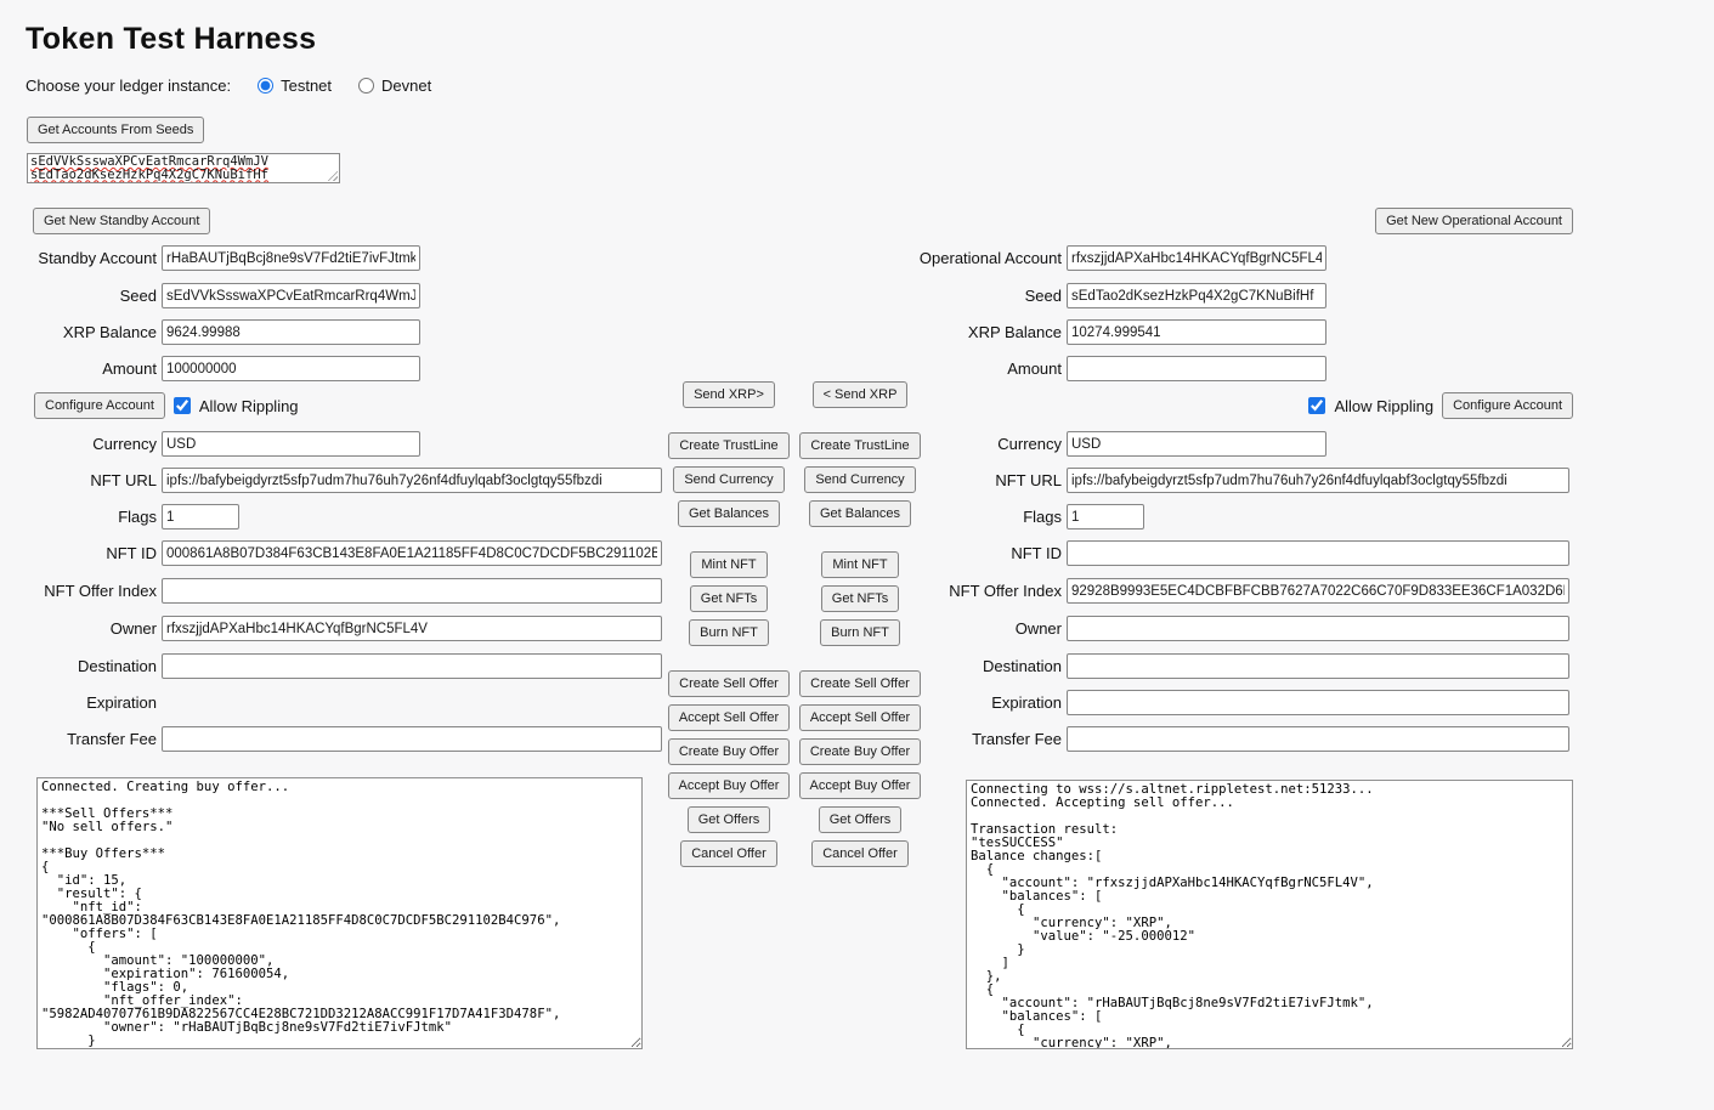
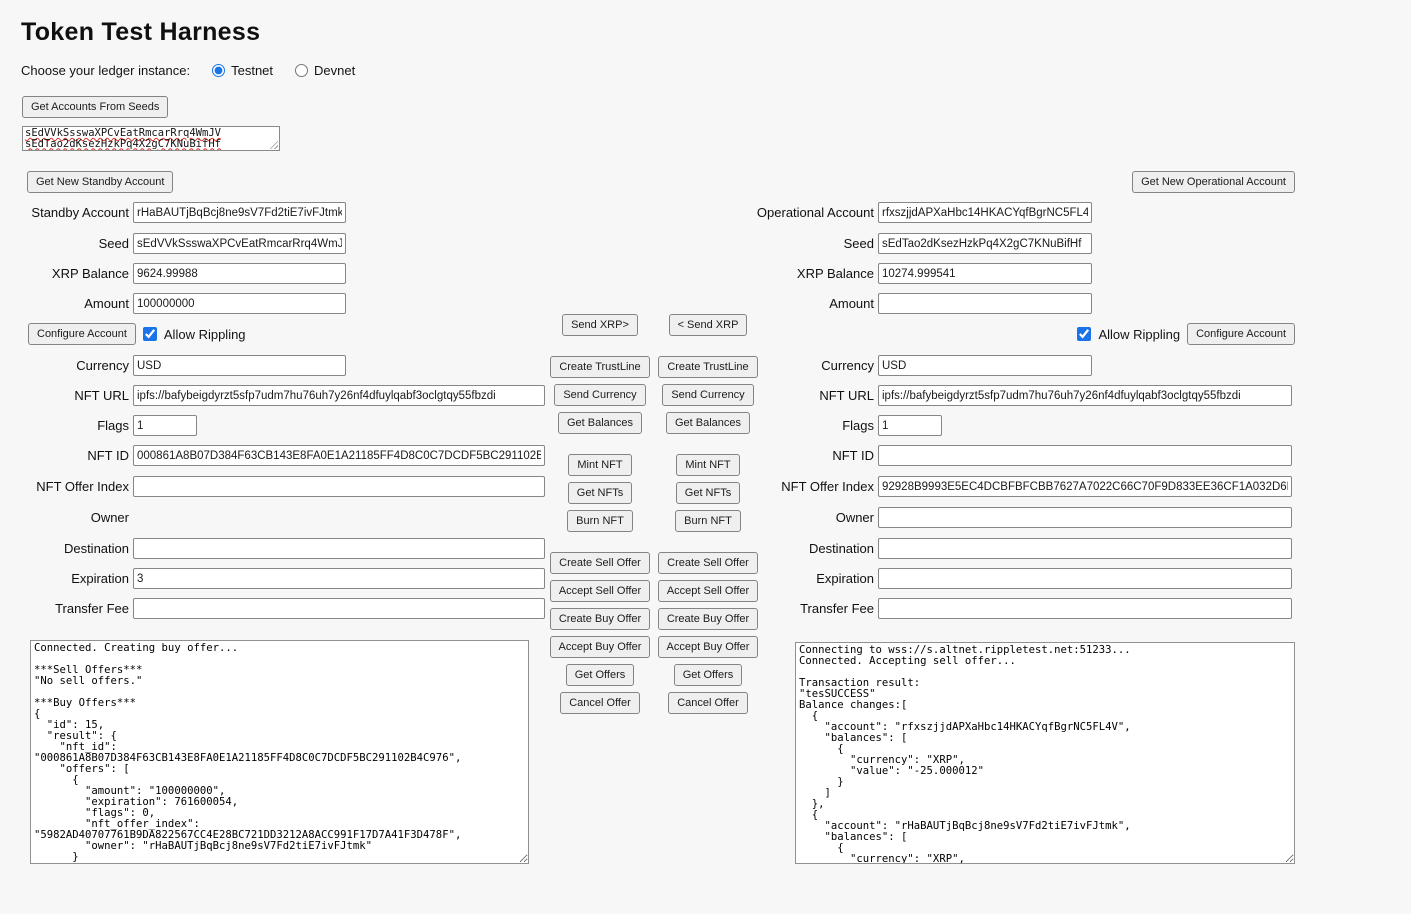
  Token Test Harness
  Choose your ledger instance:
  Testnet
  Devnet
  Get Accounts From Seeds
  sEdVVkSsswaXPCvEatRmcarRrq4WmJV
  sEdTao2dKsezHzkPq4X2gC7KNuBifHf
  Get New Standby Account
  Get New Operational Account
  Standby Account
  rHaBAUTjBqBcj8ne9sV7Fd2tiE7ivFJtmk
  Seed
  sEdVVkSsswaXPCvEatRmcarRrq4WmJ
  XRP Balance
  9624.99988
  Amount
  100000000
  Configure Account
  Allow Rippling
  Currency
  USD
  NFT URL
  ipfs://bafybeigdyrzt5sfp7udm7hu76uh7y26nf4dfuylqabf3oclgtqy55fbzdi
  Flags
  1
  NFT ID
  000861A8B07D384F63CB143E8FA0E1A21185FF4D8C0C7DCDF5BC291102B
  NFT Offer Index
  Owner
- rfxszjjdAPXaHbc14HKACYqfBgrNC5FL4V
  Destination
  Expiration
+ 3
  Transfer Fee
  Operational Account
  rfxszjjdAPXaHbc14HKACYqfBgrNC5FL4
  Seed
  sEdTao2dKsezHzkPq4X2gC7KNuBifHf
  XRP Balance
  10274.999541
  Amount
  Allow Rippling
  Configure Account
  Currency
  USD
  NFT URL
  ipfs://bafybeigdyrzt5sfp7udm7hu76uh7y26nf4dfuylqabf3oclgtqy55fbzdi
  Flags
  1
  NFT ID
  NFT Offer Index
  92928B9993E5EC4DCBFBFCBB7627A7022C66C70F9D833EE36CF1A032D6
  Owner
  Destination
  Expiration
  Transfer Fee
  Send XRP>
  < Send XRP
  Create TrustLine
  Create TrustLine
  Send Currency
  Send Currency
  Get Balances
  Get Balances
  Mint NFT
  Mint NFT
  Get NFTs
  Get NFTs
  Burn NFT
  Burn NFT
  Create Sell Offer
  Create Sell Offer
  Accept Sell Offer
  Accept Sell Offer
  Create Buy Offer
  Create Buy Offer
  Accept Buy Offer
  Accept Buy Offer
  Get Offers
  Get Offers
  Cancel Offer
  Cancel Offer
  Connected. Creating buy offer...
  ***Sell Offers***
  "No sell offers."
  ***Buy Offers***
  {
  "id": 15,
  "result": {
  "nft_id":
  "000861A8B07D384F63CB143E8FA0E1A21185FF4D8C0C7DCDF5BC291102B4C976",
  "offers": [
  {
  "amount": "100000000",
  "expiration": 761600054,
  "flags": 0,
  "nft_offer_index":
  "5982AD40707761B9DA822567CC4E28BC721DD3212A8ACC991F17D7A41F3D478F",
  "owner": "rHaBAUTjBqBcj8ne9sV7Fd2tiE7ivFJtmk"
  }
  Connecting to wss://s.altnet.rippletest.net:51233...
  Connected. Accepting sell offer...
  Transaction result:
  "tesSUCCESS"
  Balance changes:[
  {
  "account": "rfxszjjdAPXaHbc14HKACYqfBgrNC5FL4V",
  "balances": [
  {
  "currency": "XRP",
  "value": "-25.000012"
  }
  ]
  },
  {
  "account": "rHaBAUTjBqBcj8ne9sV7Fd2tiE7ivFJtmk",
  "balances": [
  {
